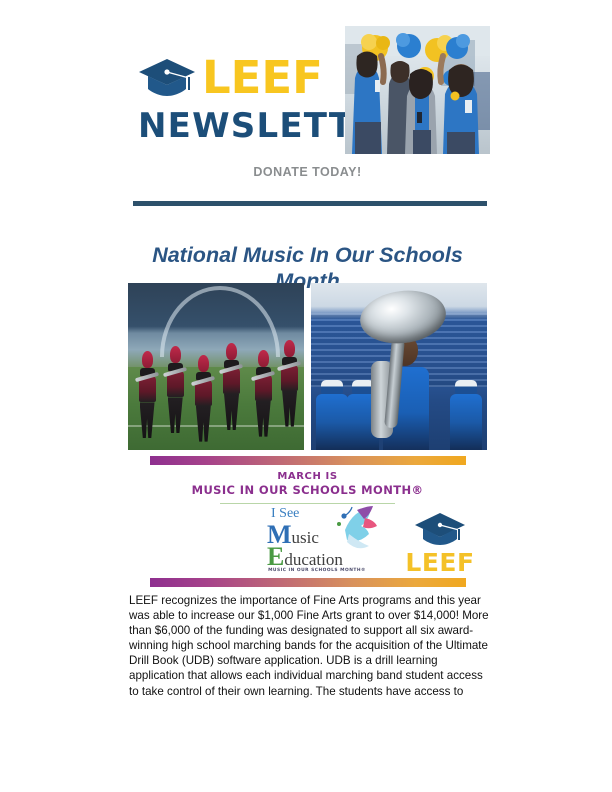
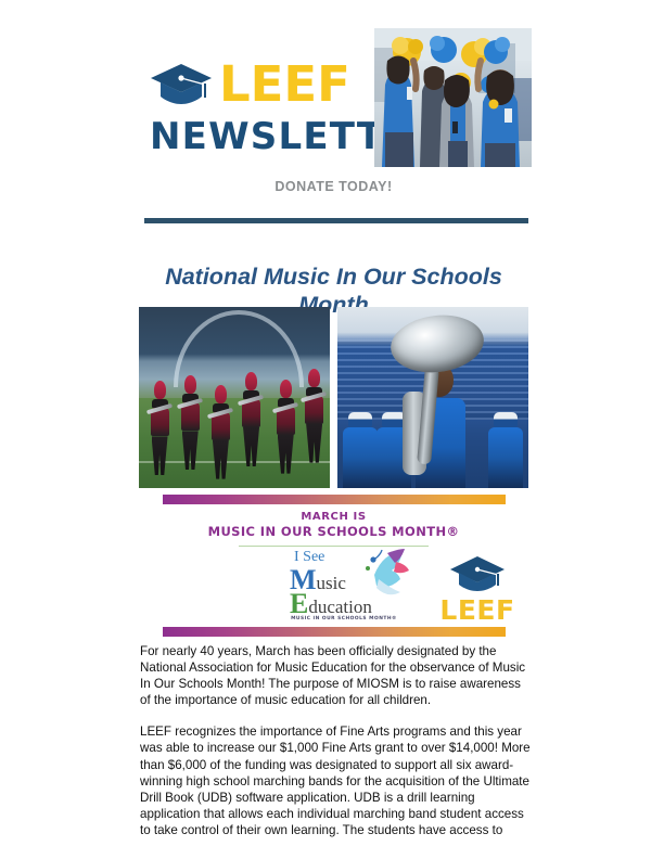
  LEEF
  NEWSLETT
  DONATE TODAY!
  National Music In Our Schools Month
  MARCH IS
  MUSIC IN OUR SCHOOLS MONTH®
  I See
  M
  usic
  E
  ducation
  LEEF
+ For nearly 40 years, March has been officially designated by the National Association for Music Education for the observance of Music In Our Schools Month! The purpose of MIOSM is to raise awareness of the importance of music education for all children.
  LEEF recognizes the importance of Fine Arts programs and this year was able to increase our $1,000 Fine Arts grant to over $14,000! More than $6,000 of the funding was designated to support all six award-winning high school marching bands for the acquisition of the Ultimate Drill Book (UDB) software application. UDB is a drill learning application that allows each individual marching band student access to take control of their own learning. The students have access to
